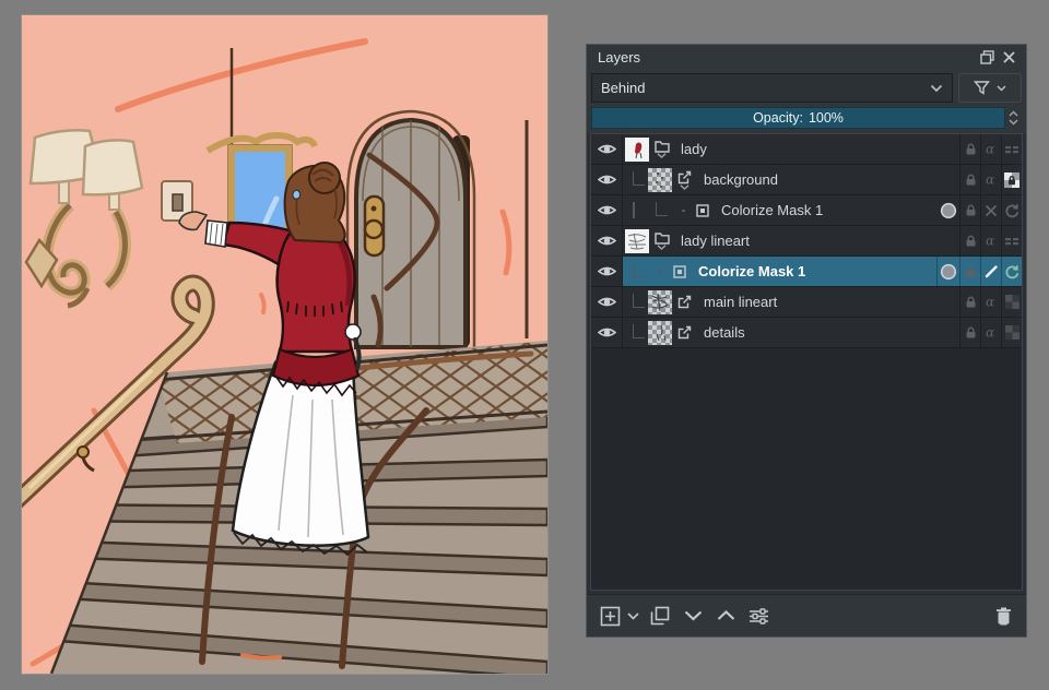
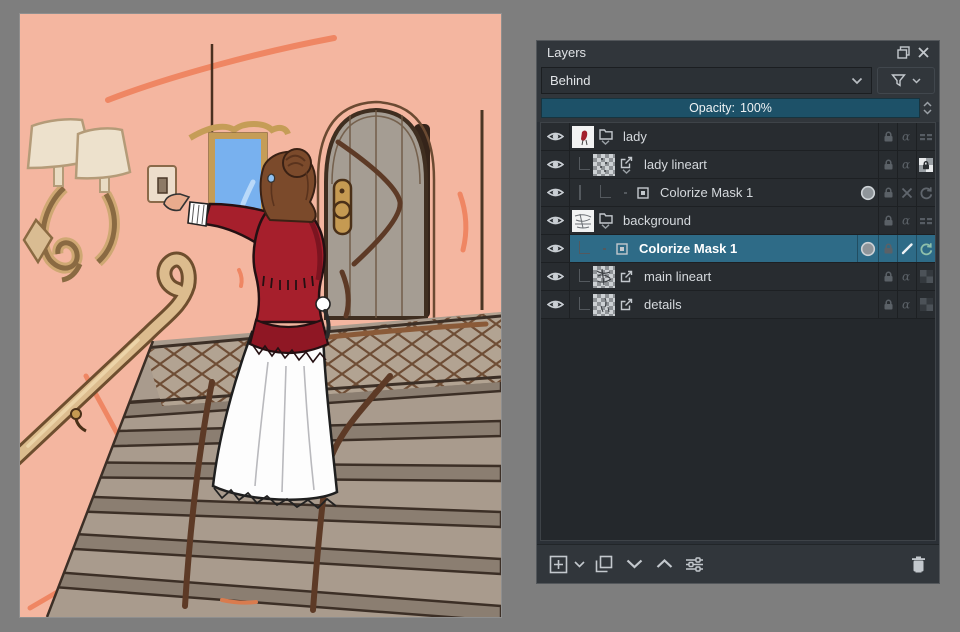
  Layers
  Behind
  Opacity:
  100%
  lady
  α
- background
+ lady lineart
  α
  Colorize Mask 1
- lady lineart
+ background
  α
  Colorize Mask 1
  main lineart
  α
  details
  α
